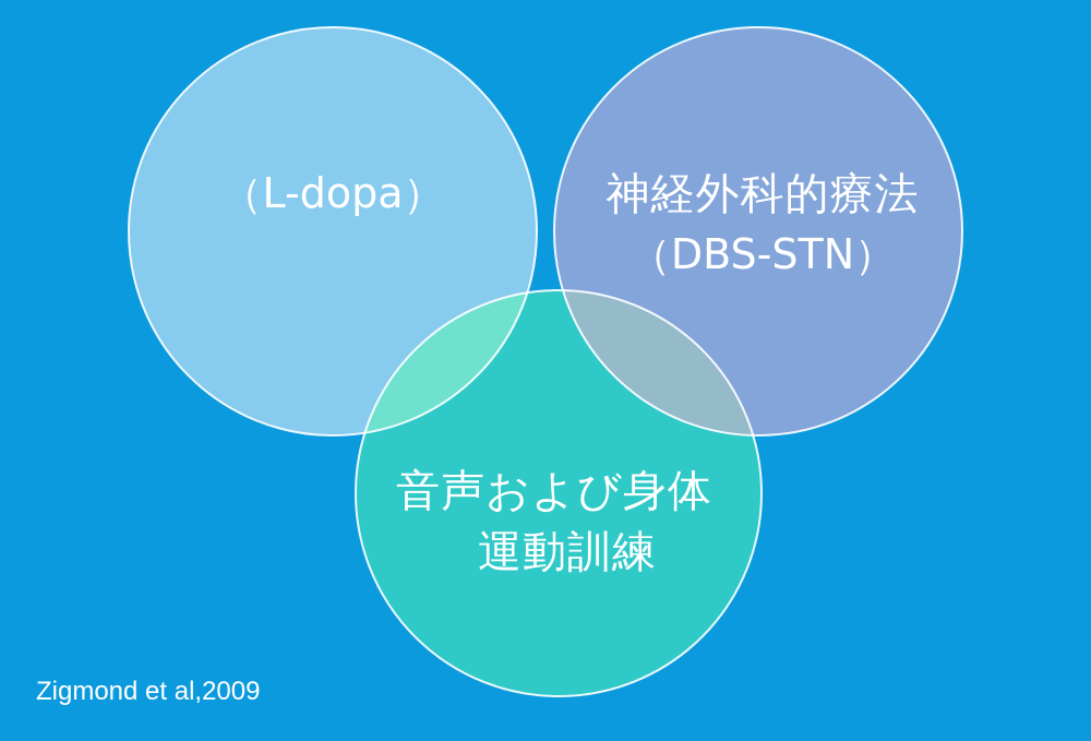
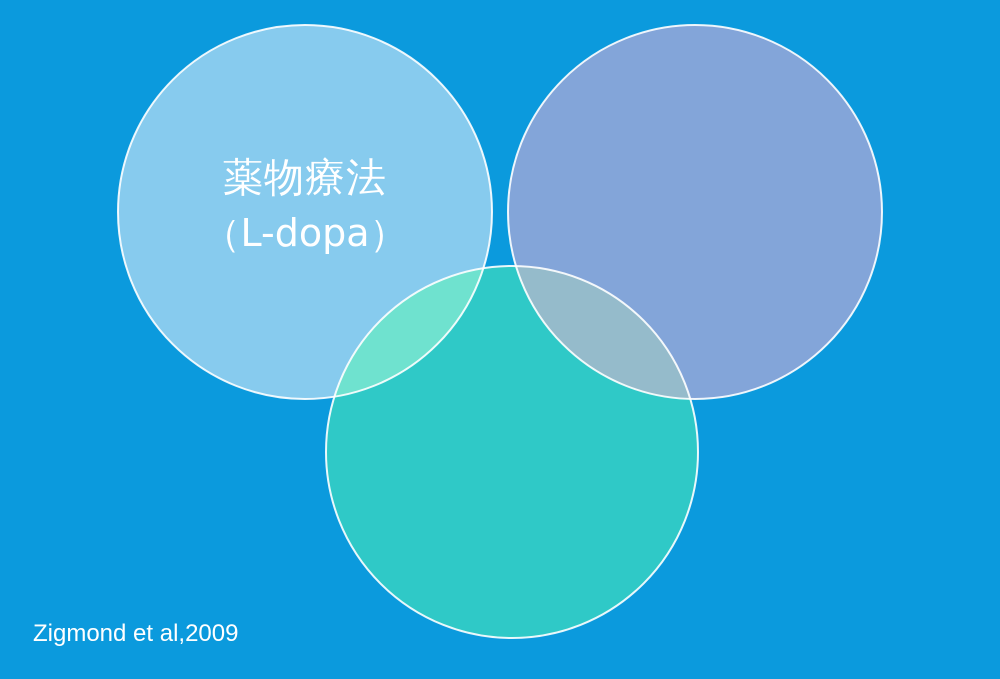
+ 薬物療法
  （L-dopa）
- 神経外科的療法
- （DBS-STN）
- 音声および身体
- 運動訓練
  Zigmond et al,2009
